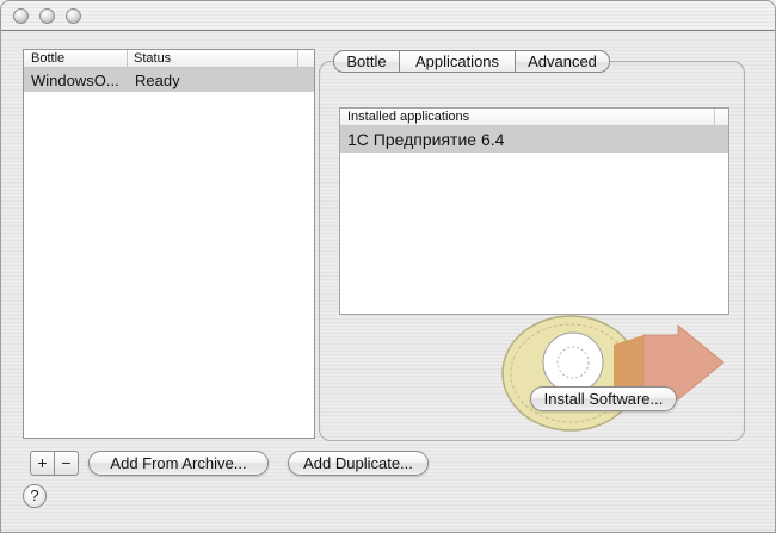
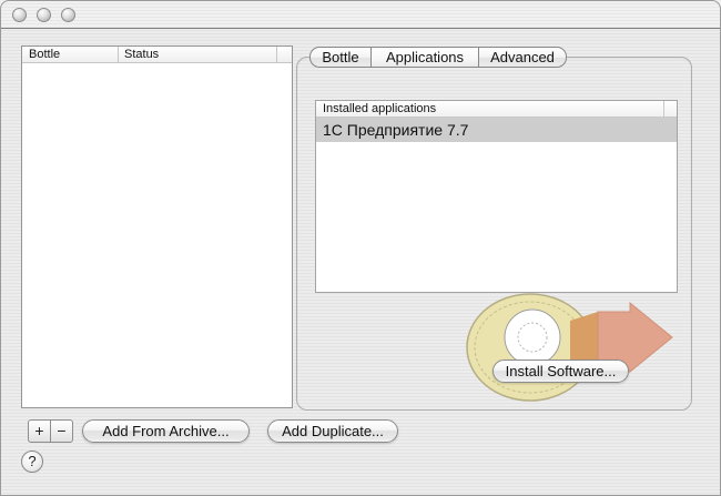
  Bottle
  Status
- WindowsO...
- Ready
  Installed applications
- 1С Предприятие 6.4
+ 1С Предприятие 7.7
  Bottle
  Applications
  Advanced
  Install Software...
  +
  −
  Add From Archive...
  Add Duplicate...
  ?
